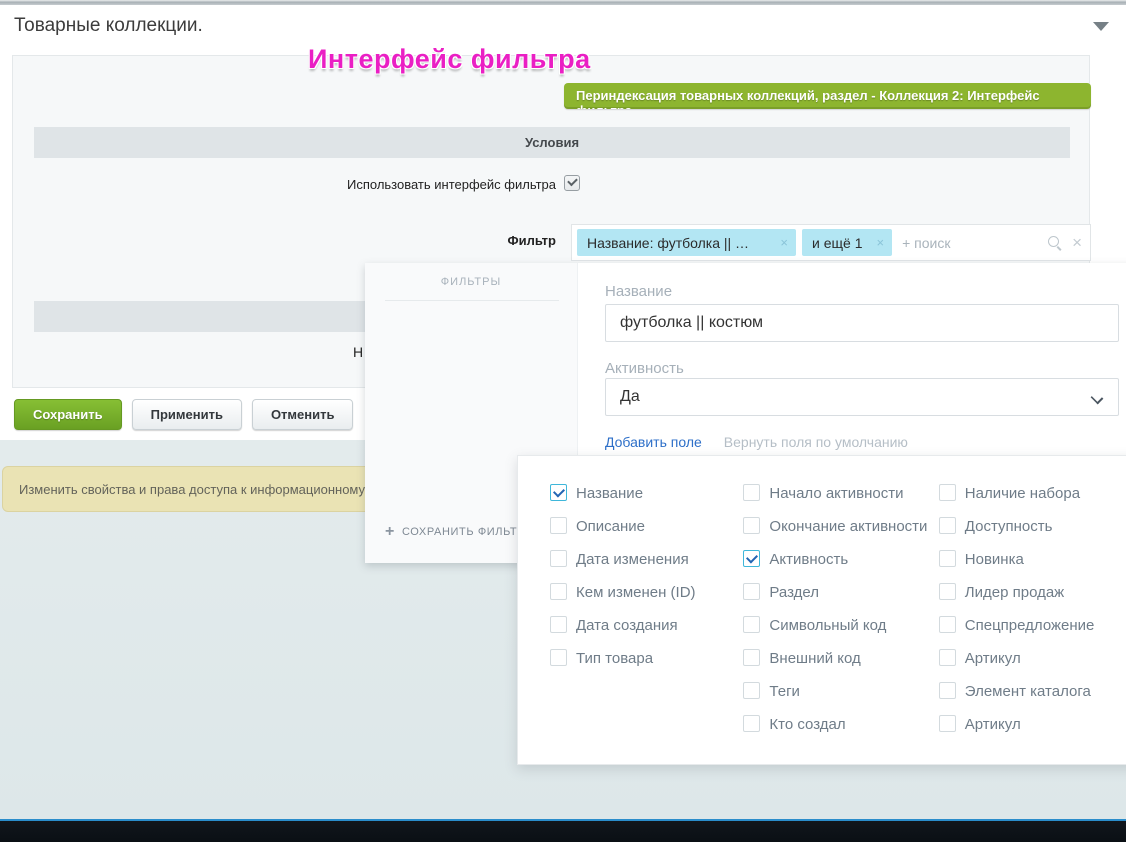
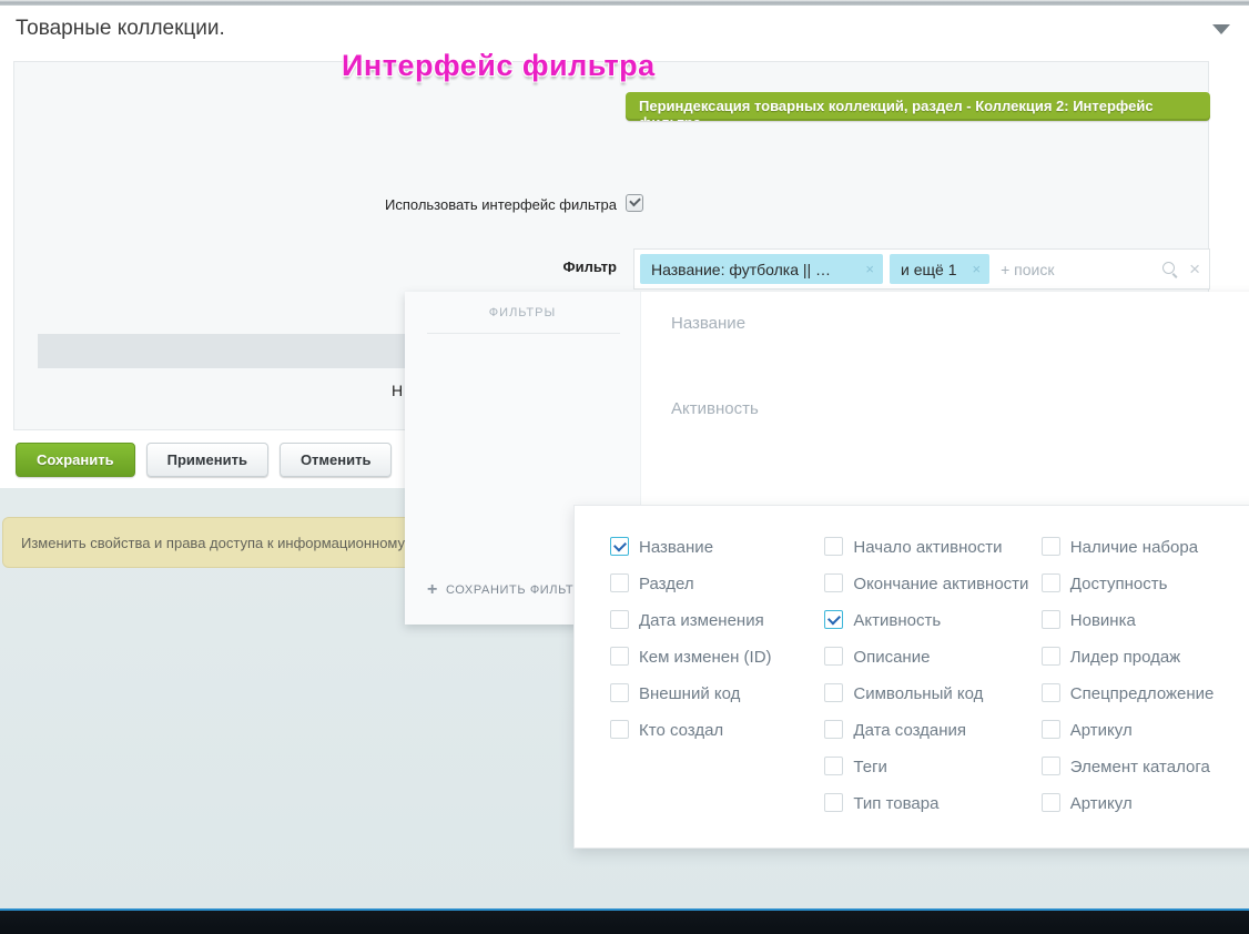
  Товарные коллекции.
  Периндексация товарных коллекций, раздел - Коллекция 2: Интерфейс
- Условия
  Использовать интерфейс фильтра
  Фильтр
  Название: футболка || …
  ×
  и ещё 1
  ×
  + поиск
  ×
  Н
  Интерфейс фильтра
  Сохранить
  Применить
  Отменить
  Изменить свойства и права доступа к информационному
  ФИЛЬТРЫ
  +
  СОХРАНИТЬ ФИЛЬТ
  Название
- футболка || костюм
  Активность
- Да
- Добавить поле
- Вернуть поля по умолчанию
  Название
- Описание
+ Раздел
  Дата изменения
  Кем изменен (ID)
- Дата создания
+ Внешний код
- Тип товара
+ Кто создал
  Начало активности
  Окончание активности
  Активность
- Раздел
+ Описание
  Символьный код
- Внешний код
+ Дата создания
  Теги
- Кто создал
+ Тип товара
  Наличие набора
  Доступность
  Новинка
  Лидер продаж
  Спецпредложение
  Артикул
  Элемент каталога
  Артикул
